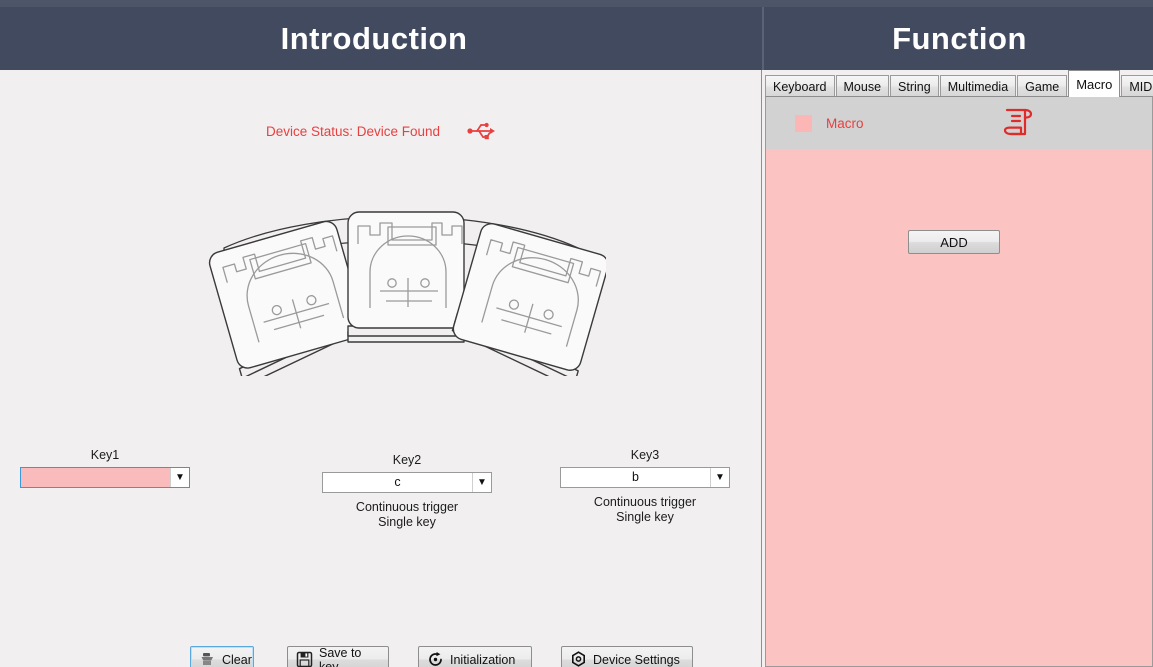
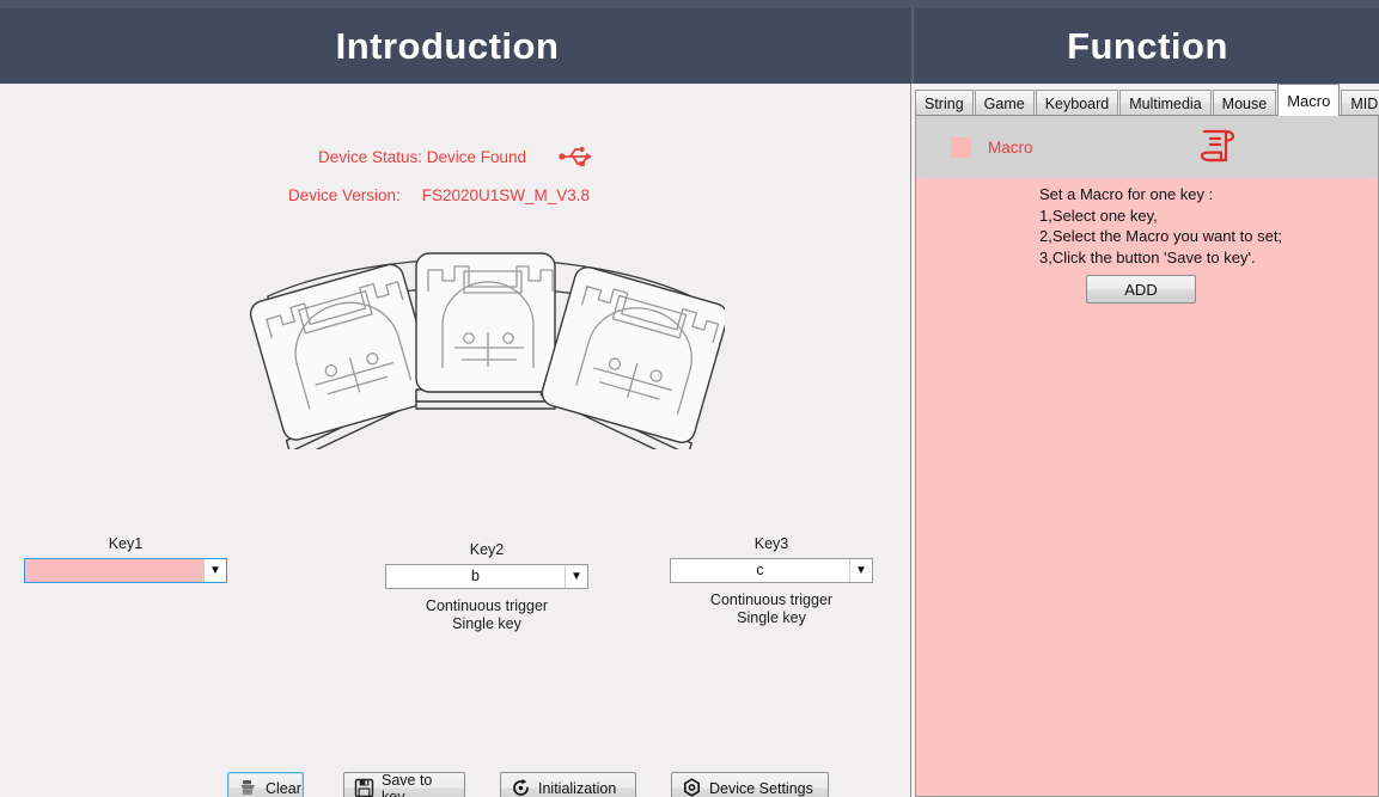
  Introduction
  Function
  Device Status: Device Found
+ Device Version:
+ FS2020U1SW_M_V3.8
  Key1
  ▼
  Key2
- c
+ b
  ▼
  Continuous trigger
  Single key
  Key3
- b
+ c
  ▼
  Continuous trigger
  Single key
  Clear
  Initialization
  Device Settings
- Keyboard
+ String
- Mouse
+ Game
- String
+ Keyboard
  Multimedia
- Game
+ Mouse
  Macro
  MID
  Macro
+ Set a Macro for one key :
+ 1,Select one key,
+ 2,Select the Macro you want to set;
+ 3,Click the button 'Save to key'.
  ADD
